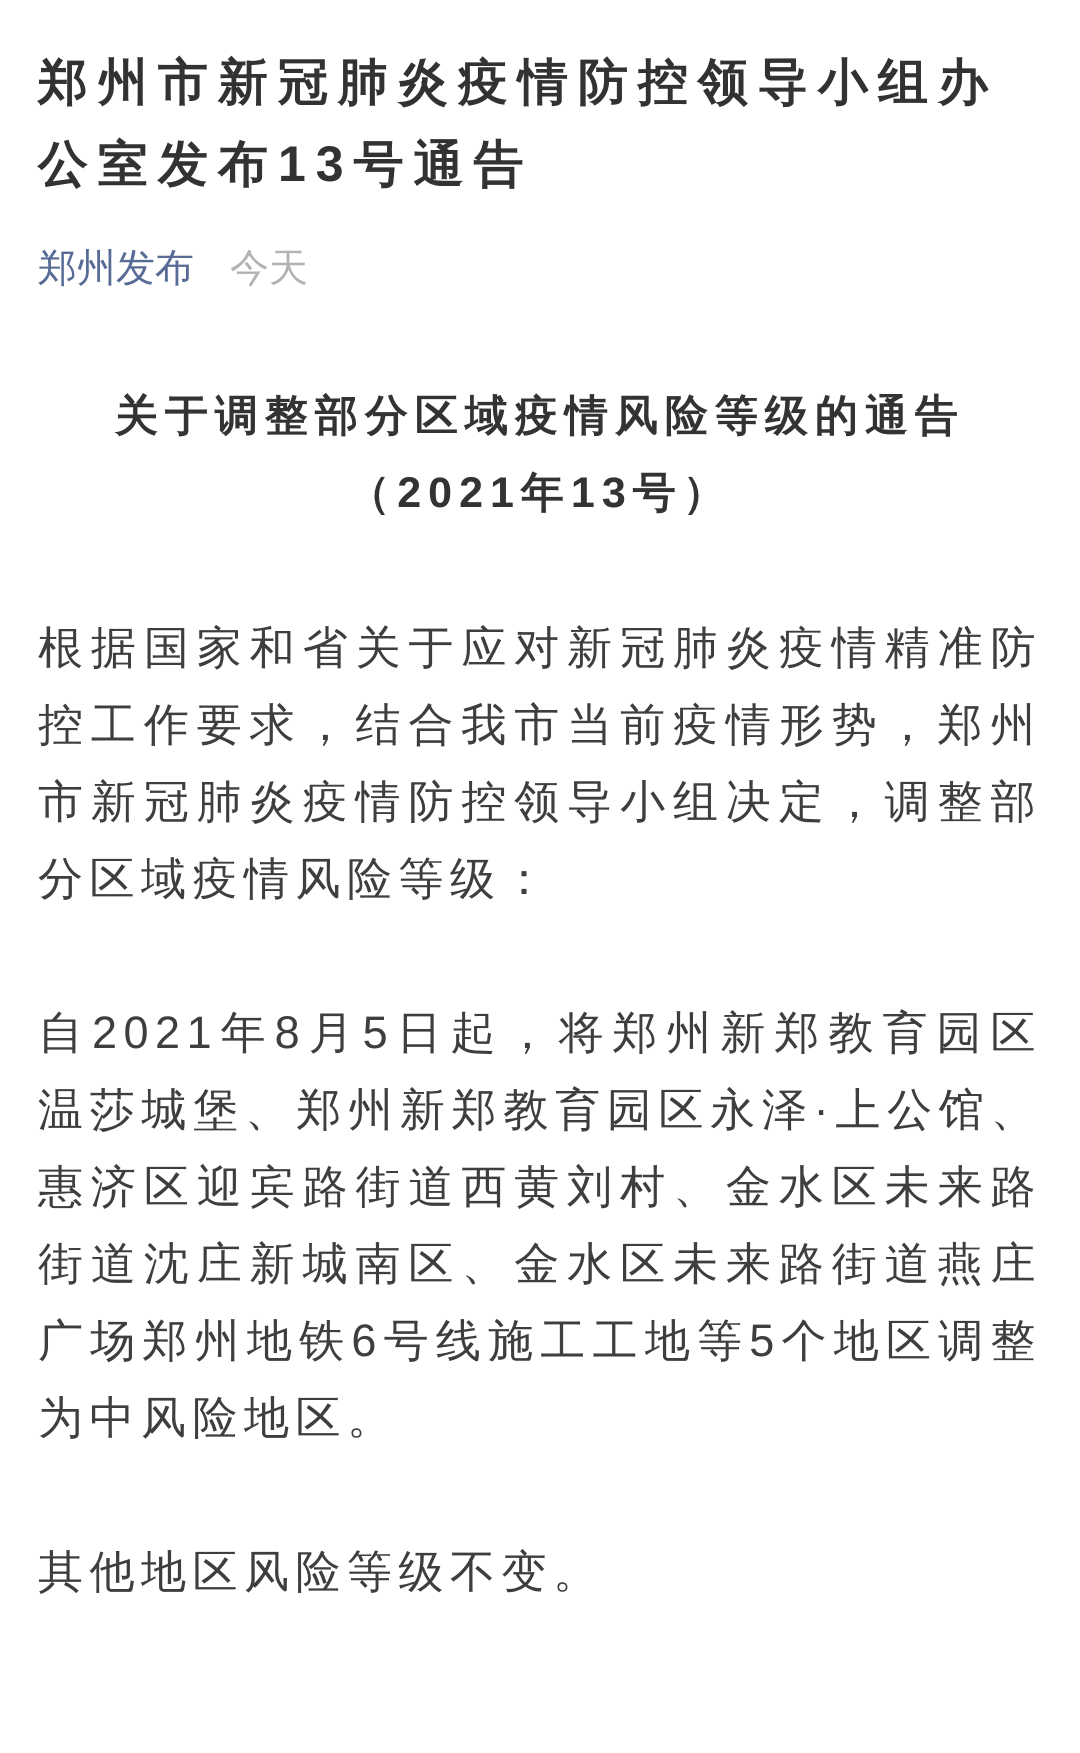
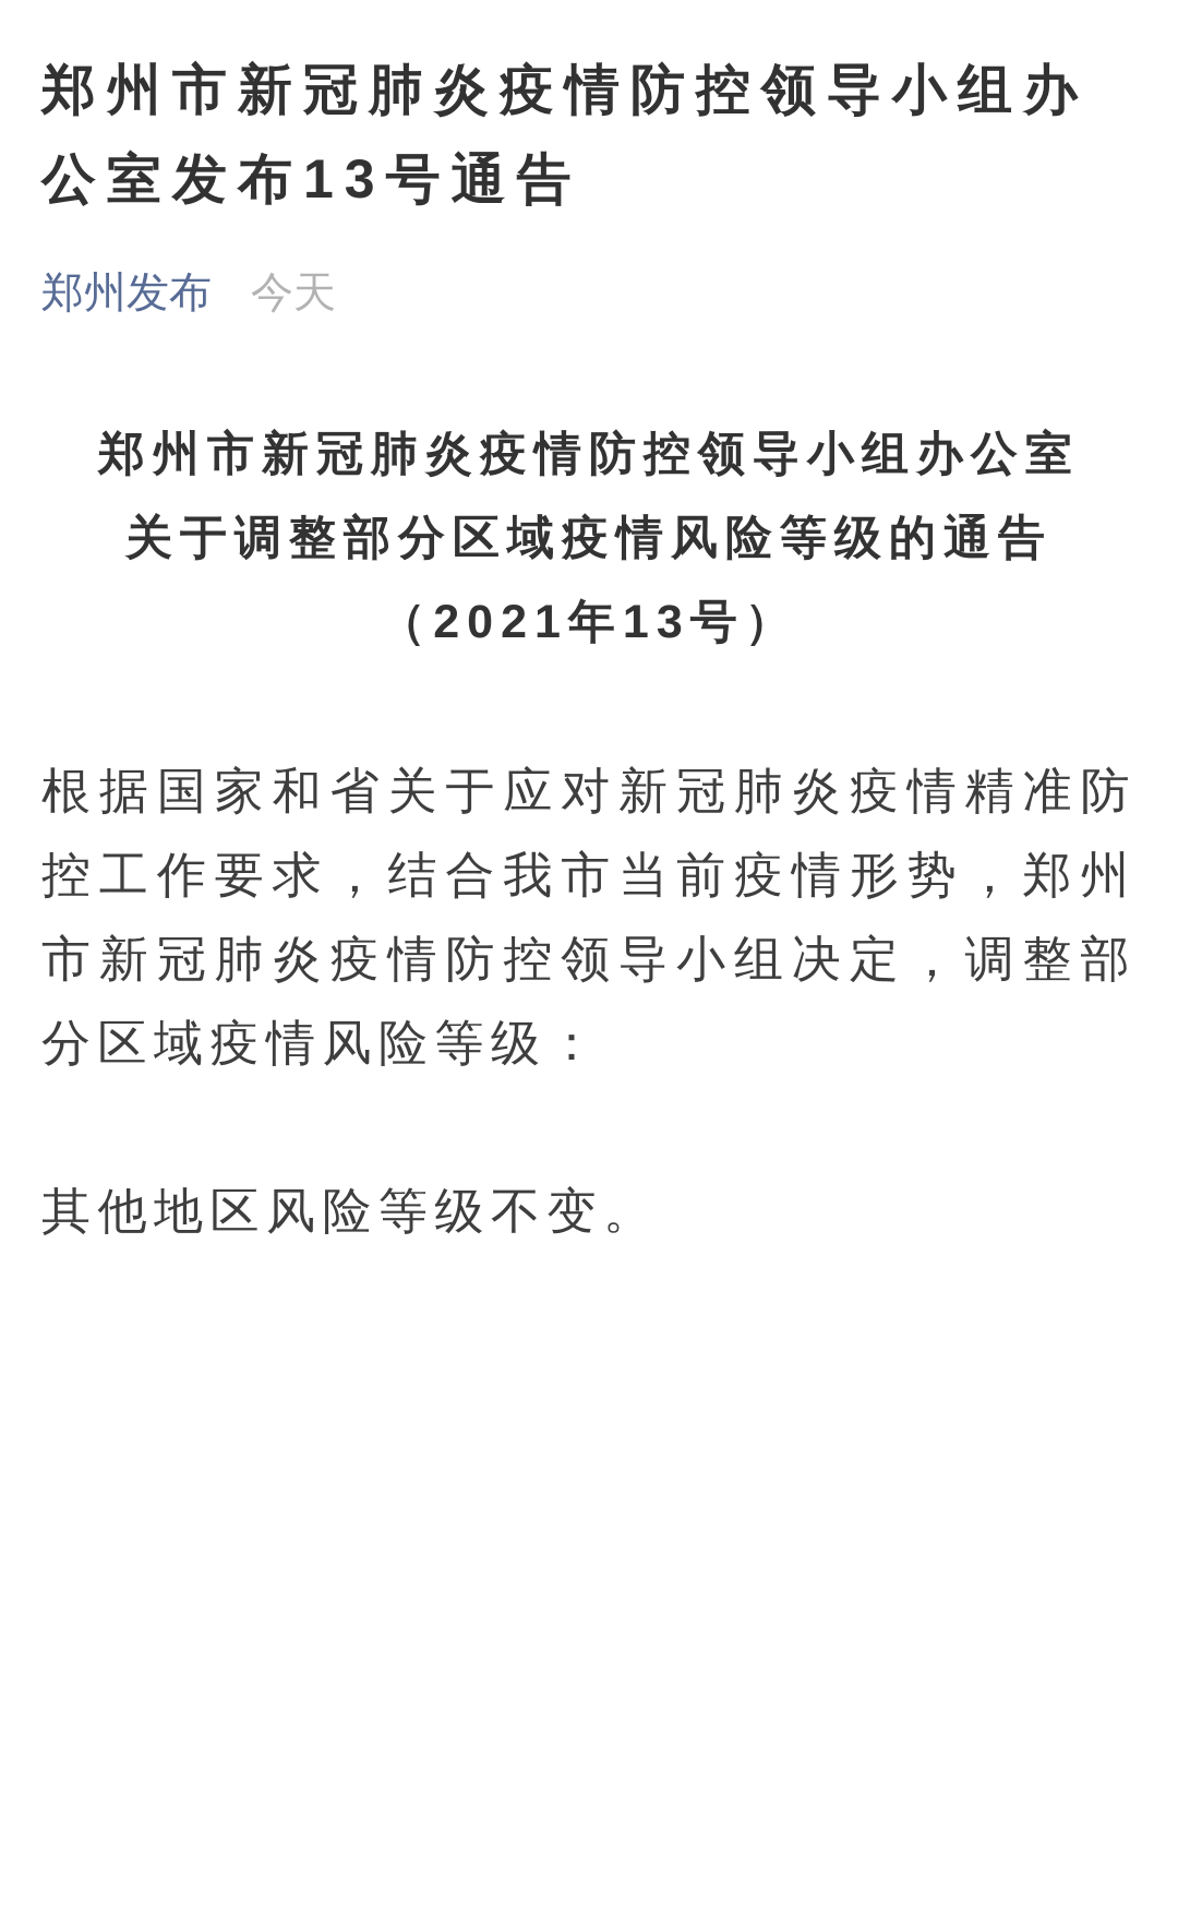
  郑州市新冠肺炎疫情防控领导小组办公室发布13号通告
  郑州发布 今天
+ 郑州市新冠肺炎疫情防控领导小组办公室
  关于调整部分区域疫情风险等级的通告
  （2021年13号）
  根据国家和省关于应对新冠肺炎疫情精准防控工作要求，结合我市当前疫情形势，郑州市新冠肺炎疫情防控领导小组决定，调整部分区域疫情风险等级：
- 自2021年8月5日起，将郑州新郑教育园区温莎城堡、郑州新郑教育园区永泽·上公馆、惠济区迎宾路街道西黄刘村、金水区未来路街道沈庄新城南区、金水区未来路街道燕庄广场郑州地铁6号线施工工地等5个地区调整为中风险地区。
  其他地区风险等级不变。
